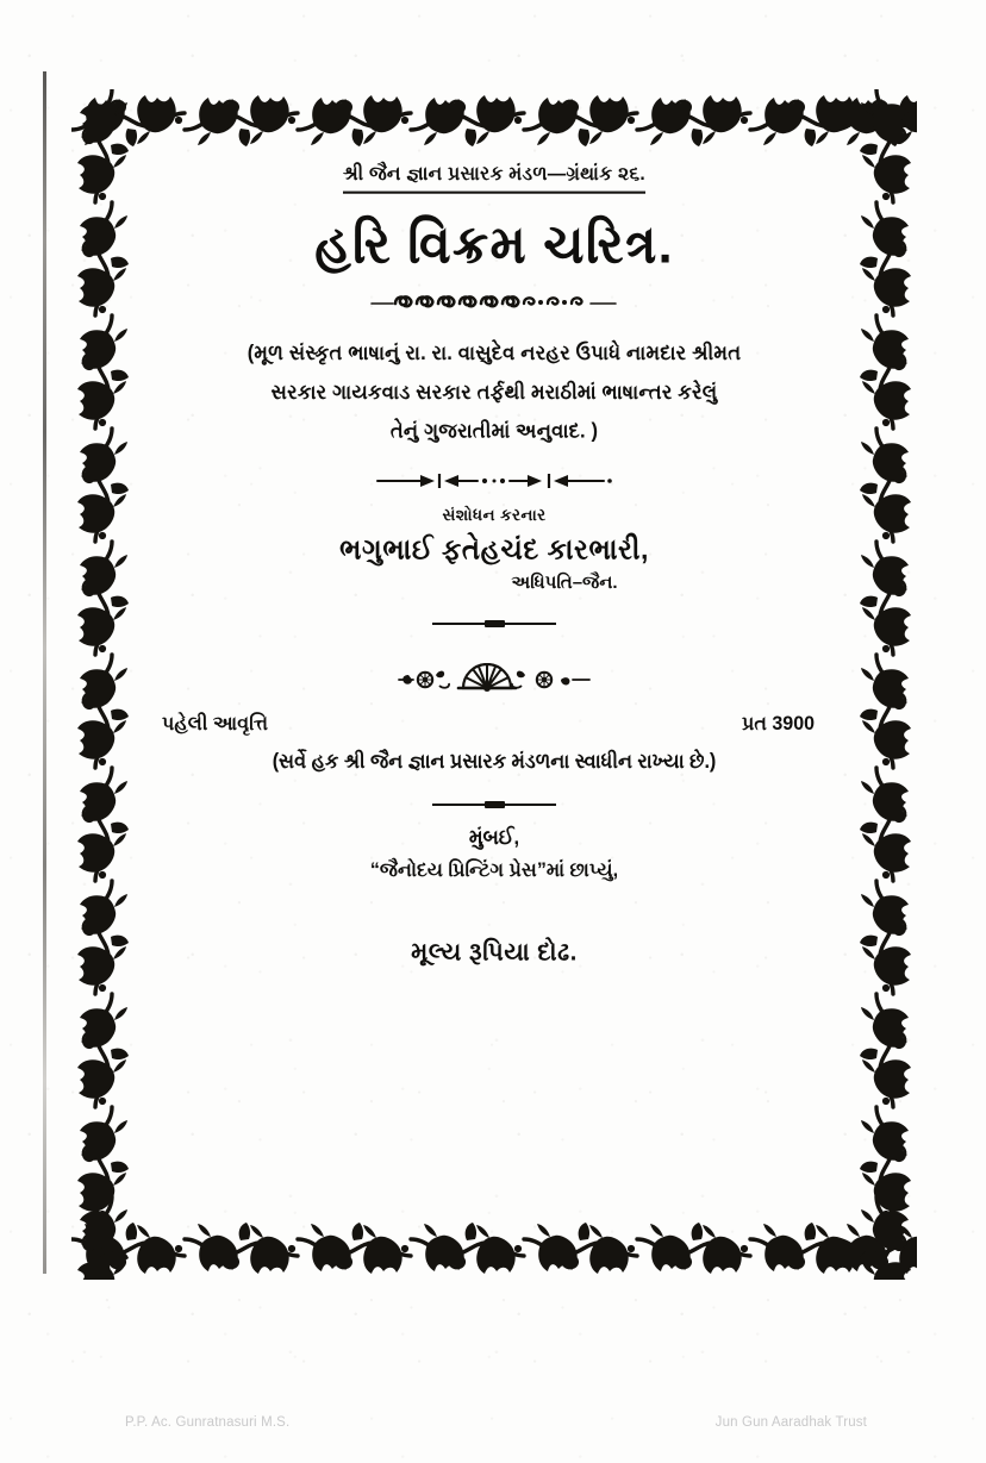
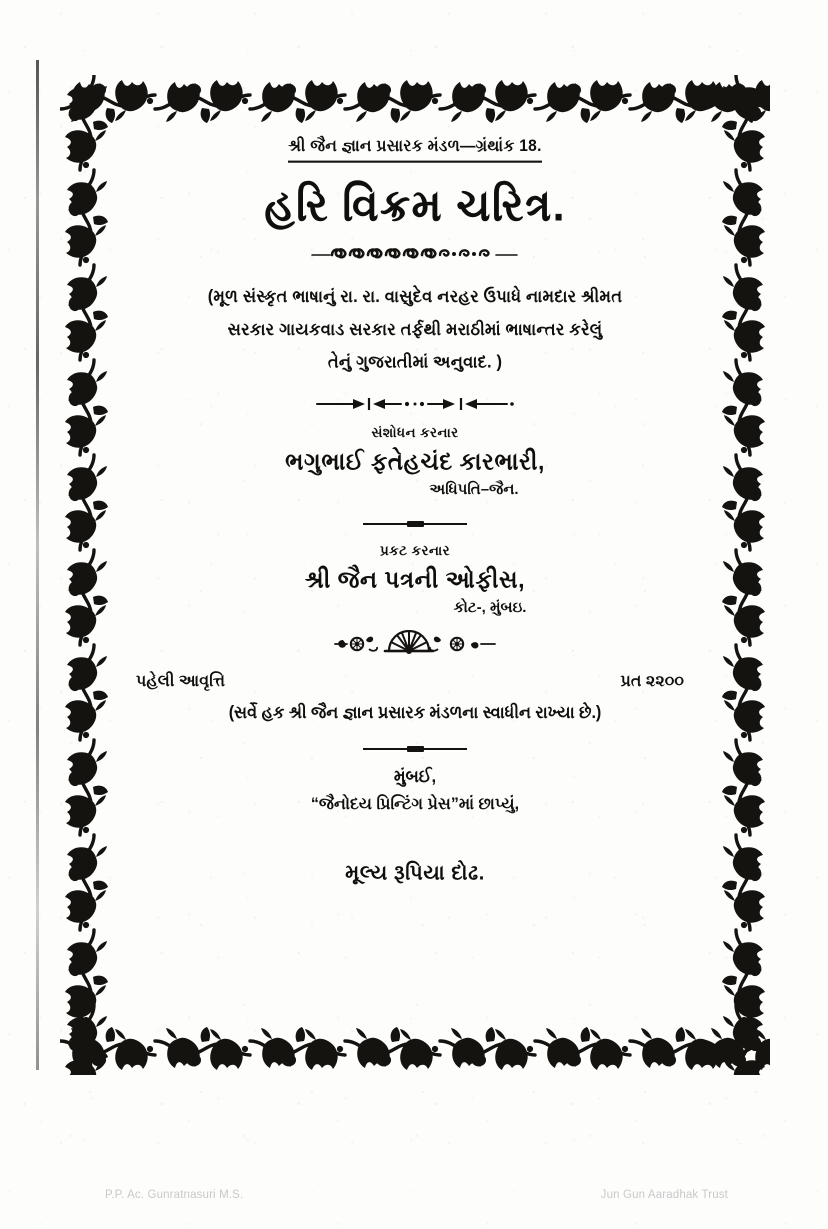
- શ્રી જૈન જ્ઞાન પ્રસારક મંડળ—ગ્રંથાંક ૨૬.
+ શ્રી જૈન જ્ઞાન પ્રસારક મંડળ—ગ્રંથાંક 18.
  હરિ વિક્રમ ચરિત્ર.
  (મૂળ સંસ્કૃત ભાષાનું રા. રા. વાસુદેવ નરહર ઉપાધે નામદાર શ્રીમત
  સરકાર ગાયકવાડ સરકાર તર્ફથી મરાઠીમાં ભાષાન્તર કરેલું
  તેનું ગુજરાતીમાં અનુવાદ. )
  સંશોધન કરનાર
  ભગુભાઈ ફતેહચંદ કારભારી,
  અધિપતિ–જૈન.
+ પ્રકટ કરનાર
+ શ્રી જૈન પત્રની ઓફીસ,
+ કોટ-, મુંબઇ.
  પહેલી આવૃત્તિ
- પ્રત 3900
+ પ્રત ૨૨૦૦
  (સર્વે હક શ્રી જૈન જ્ઞાન પ્રસારક મંડળના સ્વાધીન રાખ્યા છે.)
  મુંબઈ,
  “જૈનોદય પ્રિન્ટિંગ પ્રેસ”માં છાપ્યું,
  મૂલ્ય રૂપિયા દોઢ.
  P.P. Ac. Gunratnasuri M.S.
  Jun Gun Aaradhak Trust
